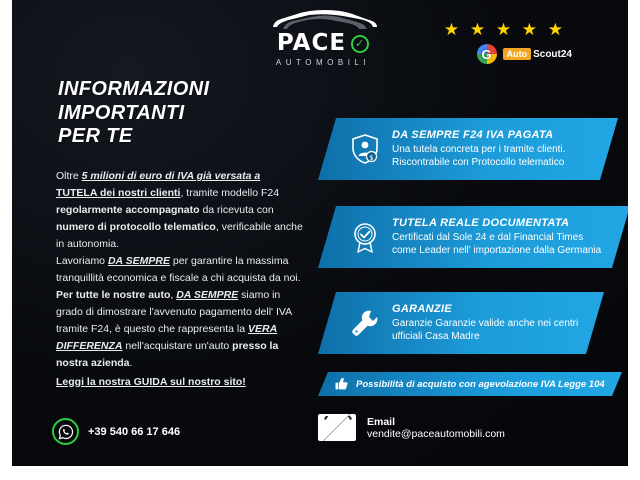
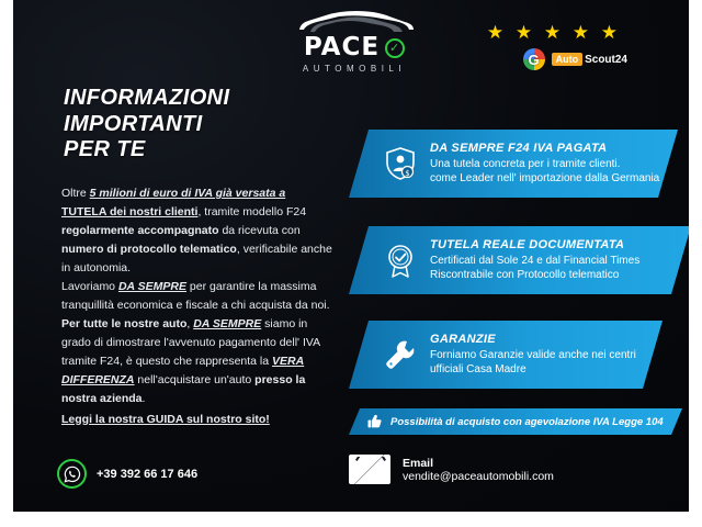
  PACE
  ✓
  AUTOMOBILI
  ★ ★ ★ ★ ★
  Auto
  Scout24
  INFORMAZIONI
  IMPORTANTI
  PER TE
  Oltre 5 milioni di euro di IVA già versata a TUTELA dei nostri clienti, tramite modello F24 regolarmente accompagnato da ricevuta con numero di protocollo telematico, verificabile anche in autonomia.
  Lavoriamo DA SEMPRE per garantire la massima tranquillità economica e fiscale a chi acquista da noi.
  Per tutte le nostre auto, DA SEMPRE siamo in grado di dimostrare l'avvenuto pagamento dell' IVA tramite F24, è questo che rappresenta la VERA DIFFERENZA nell'acquistare un'auto presso la nostra azienda.
  Leggi la nostra GUIDA sul nostro sito!
  $
  DA SEMPRE F24 IVA PAGATA
  Una tutela concreta per i tramite clienti.
- Riscontrabile con Protocollo telematico
+ come Leader nell' importazione dalla Germania
  TUTELA REALE DOCUMENTATA
  Certificati dal Sole 24 e dal Financial Times
- come Leader nell' importazione dalla Germania
+ Riscontrabile con Protocollo telematico
  GARANZIE
- Garanzie Garanzie valide anche nei centri
+ Forniamo Garanzie valide anche nei centri
  ufficiali Casa Madre
  Possibilità di acquisto con agevolazione IVA Legge 104
- +39 540 66 17 646
+ +39 392 66 17 646
  Email
  vendite@paceautomobili.com
